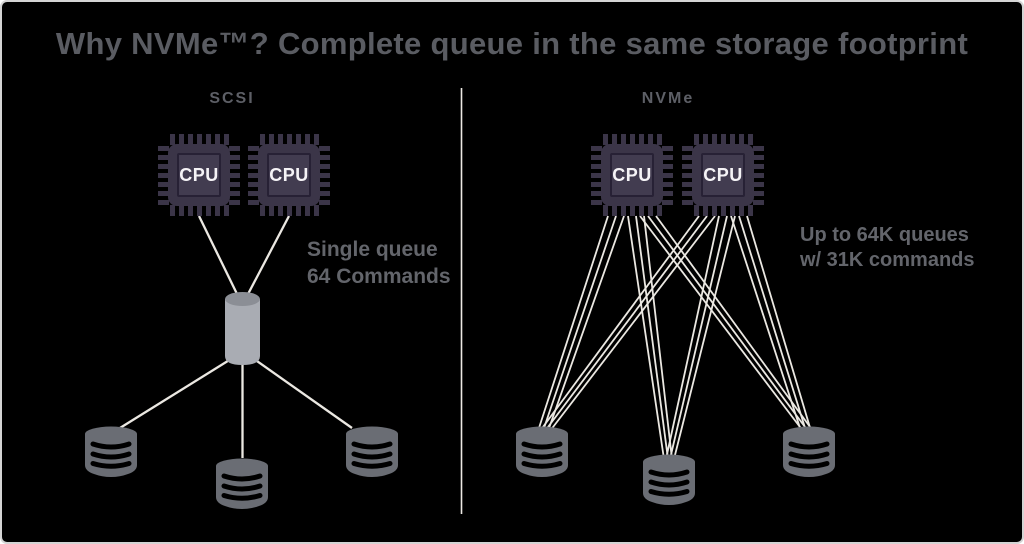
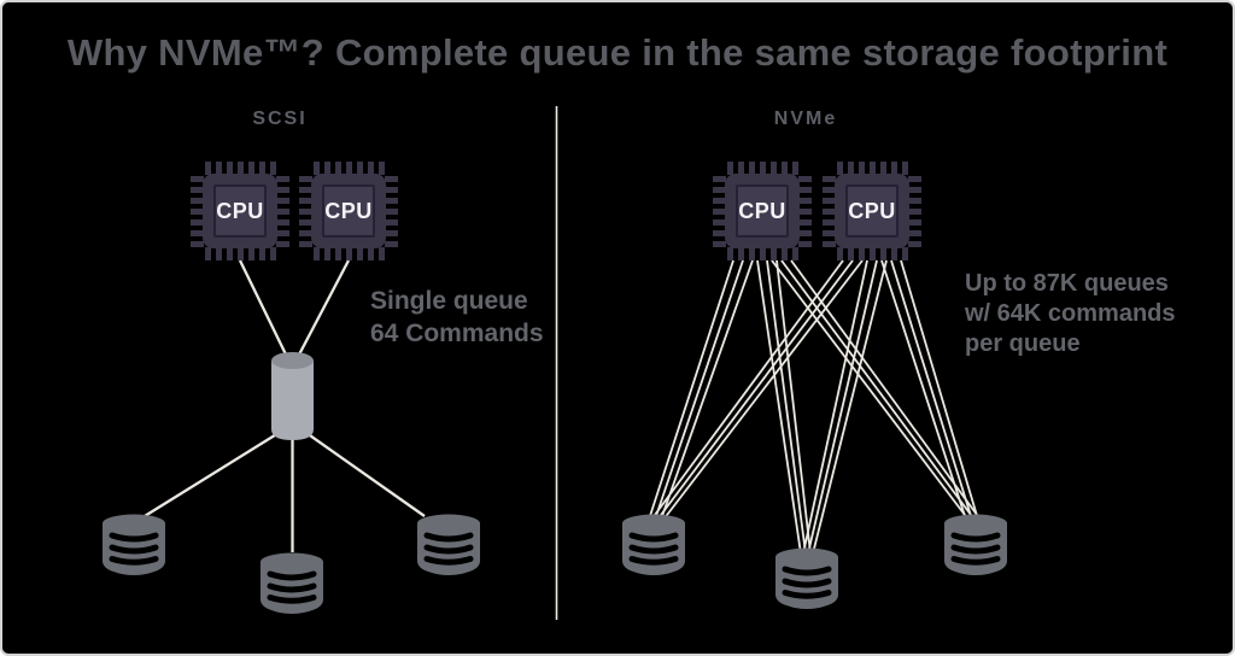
  Why NVMe™? Complete queue in the same storage footprint
  SCSI
  NVMe
  CPU
  CPU
  CPU
  CPU
  Single queue
  64 Commands
- Up to 64K queues
+ Up to 87K queues
- w/ 31K commands
+ w/ 64K commands
+ per queue
